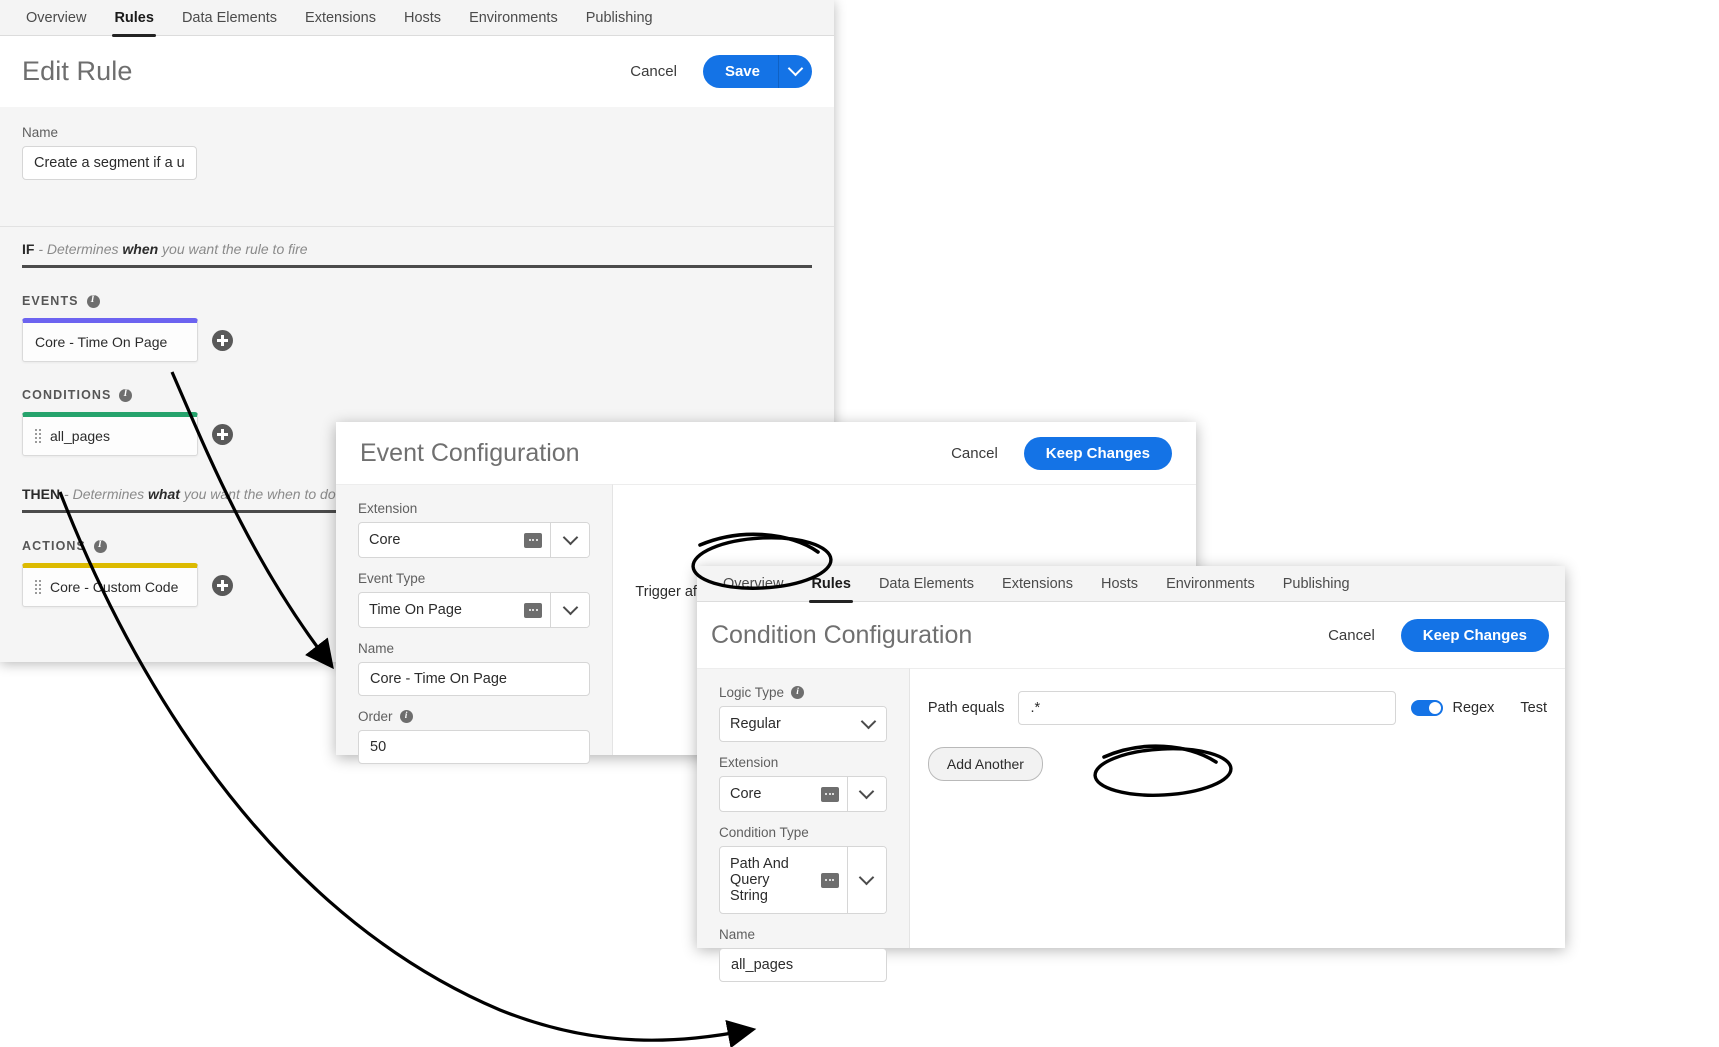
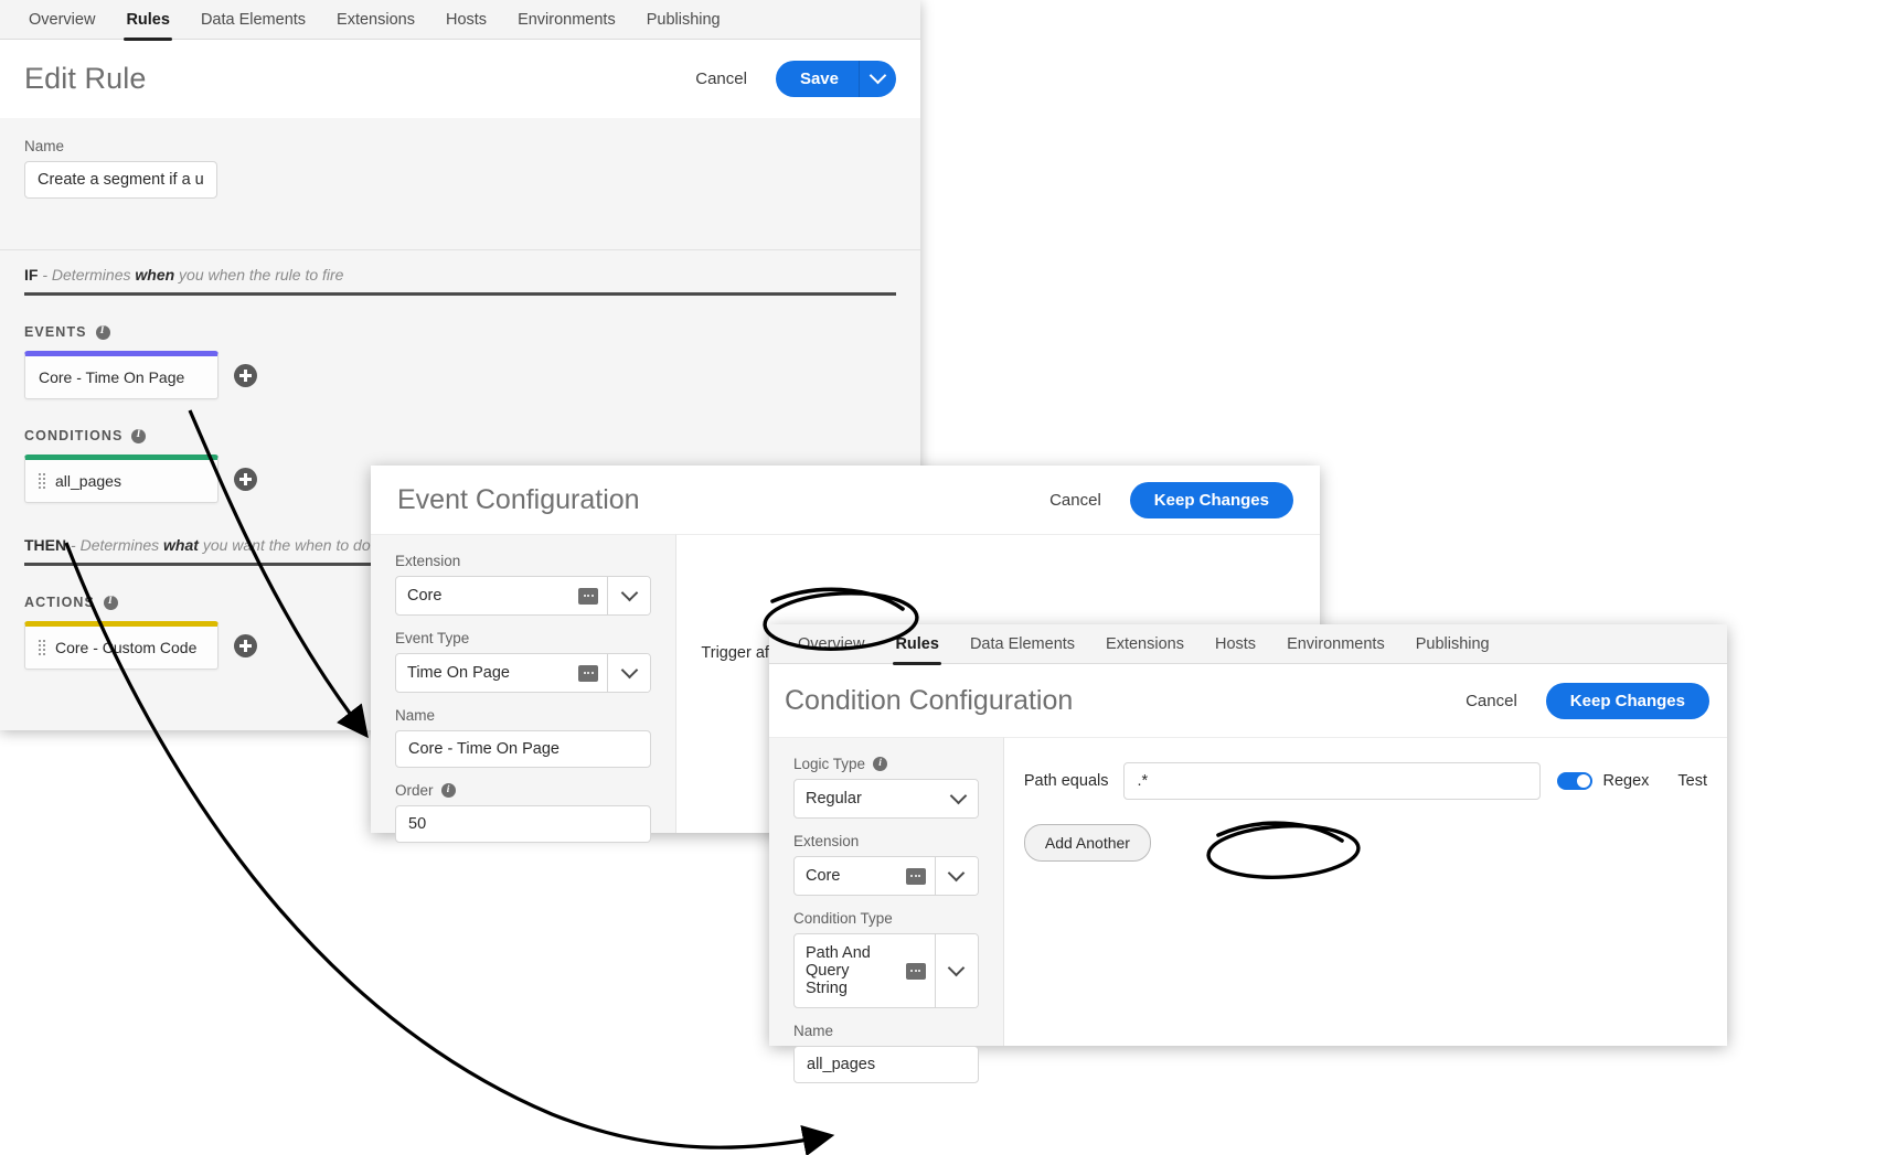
  Overview
  Rules
  Data Elements
  Extensions
  Hosts
  Environments
  Publishing
  Edit Rule
  Cancel
  Save
  Name
  Create a segment if a u
- IF - Determines when you want the rule to fire
+ IF - Determines when you when the rule to fire
  EVENTS
  I
  Core - Time On Page
  CONDITIONS
  I
  all_pages
  THEN - Determines what you want the when to do
  ACTION
  I
  Core - Custom Code
  Event Configuration
  Cancel
  Keep Changes
  Extension
  Core
  Event Type
  Time On Page
  Name
  Core - Time On Page
  Order
  i
  50
  Trigger af
  Overview
  Rules
  Data Elements
  Extensions
  Hosts
  Environments
  Publishing
  Condition Configuration
  Cancel
  Keep Changes
  Logic Type
  i
  Regular
  Extension
  Core
  Condition Type
  Path And Query String
  Name
  all_pages
  Path equals
  .*
  Regex
  Test
  Add Another
